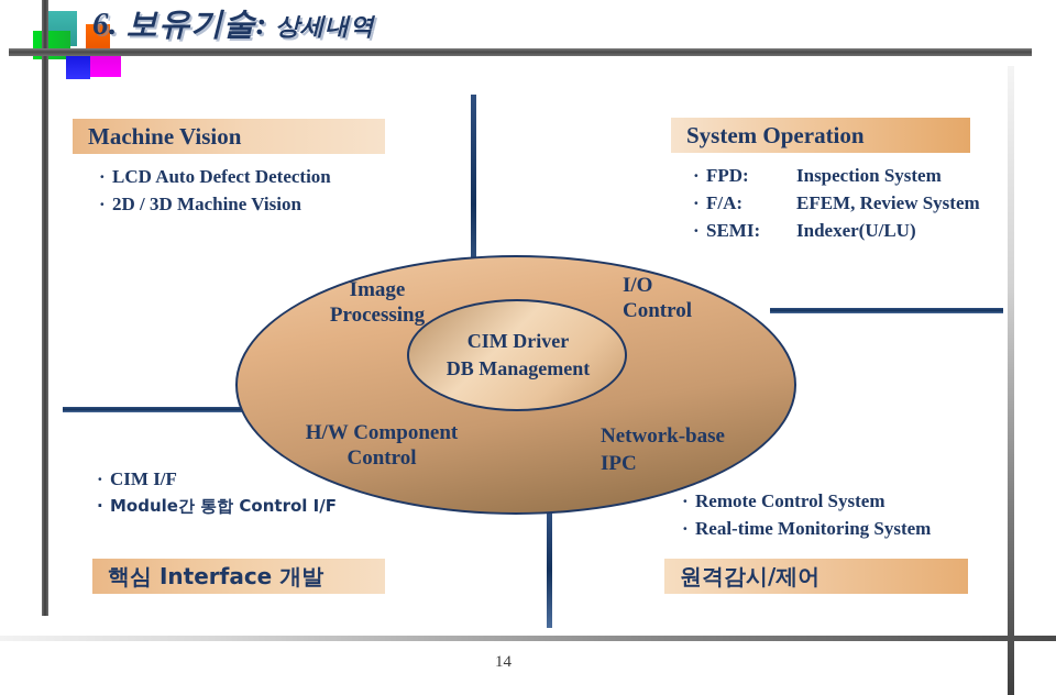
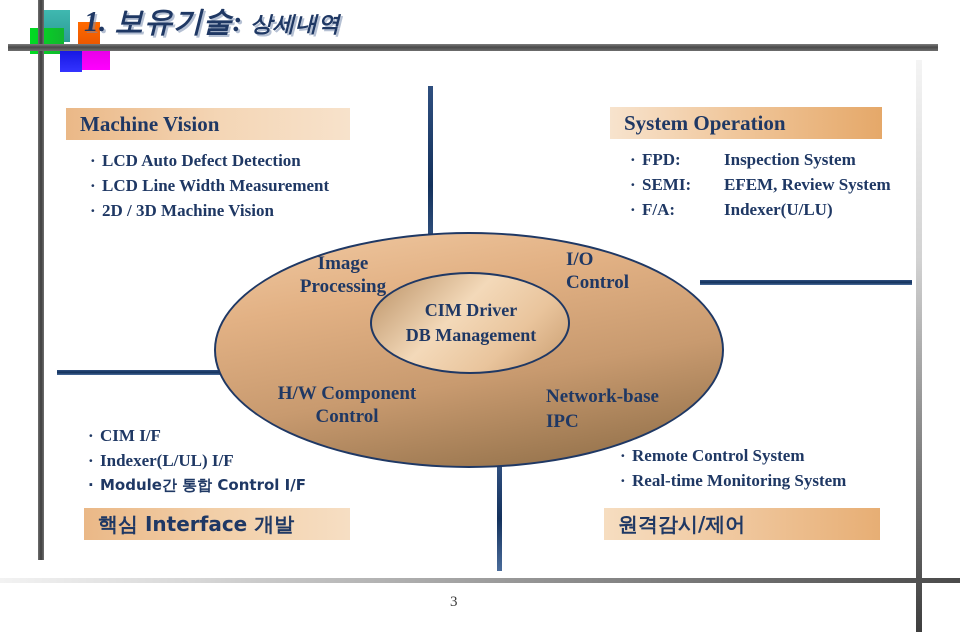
- 6. 보유기술: 상세내역
+ 1. 보유기술: 상세내역
  Image
  Processing
  I/O
  Control
  CIM Driver
  DB Management
  H/W Component
  Control
  Network-base
  IPC
  Machine Vision
  · LCD Auto Defect Detection
+ · LCD Line Width Measurement
  · 2D / 3D Machine Vision
  System Operation
  ·
  FPD:
  Inspection System
  ·
- F/A:
+ SEMI:
  EFEM, Review System
  ·
- SEMI:
+ F/A:
  Indexer(U/LU)
  · CIM I/F
+ · Indexer(L/UL) I/F
  · Module간 통합 Control I/F
  핵심 Interface 개발
  · Remote Control System
  · Real-time Monitoring System
  원격감시/제어
- 14
+ 3
